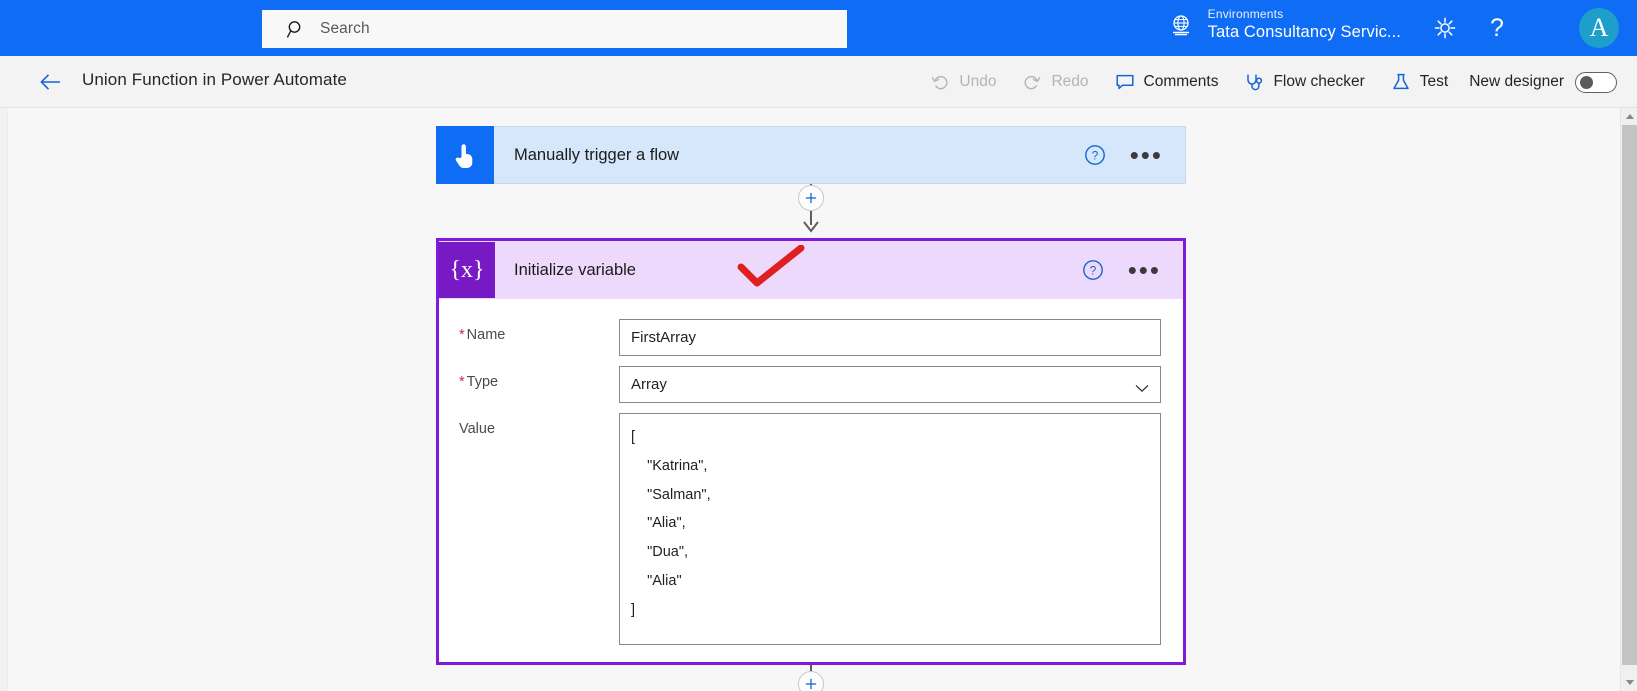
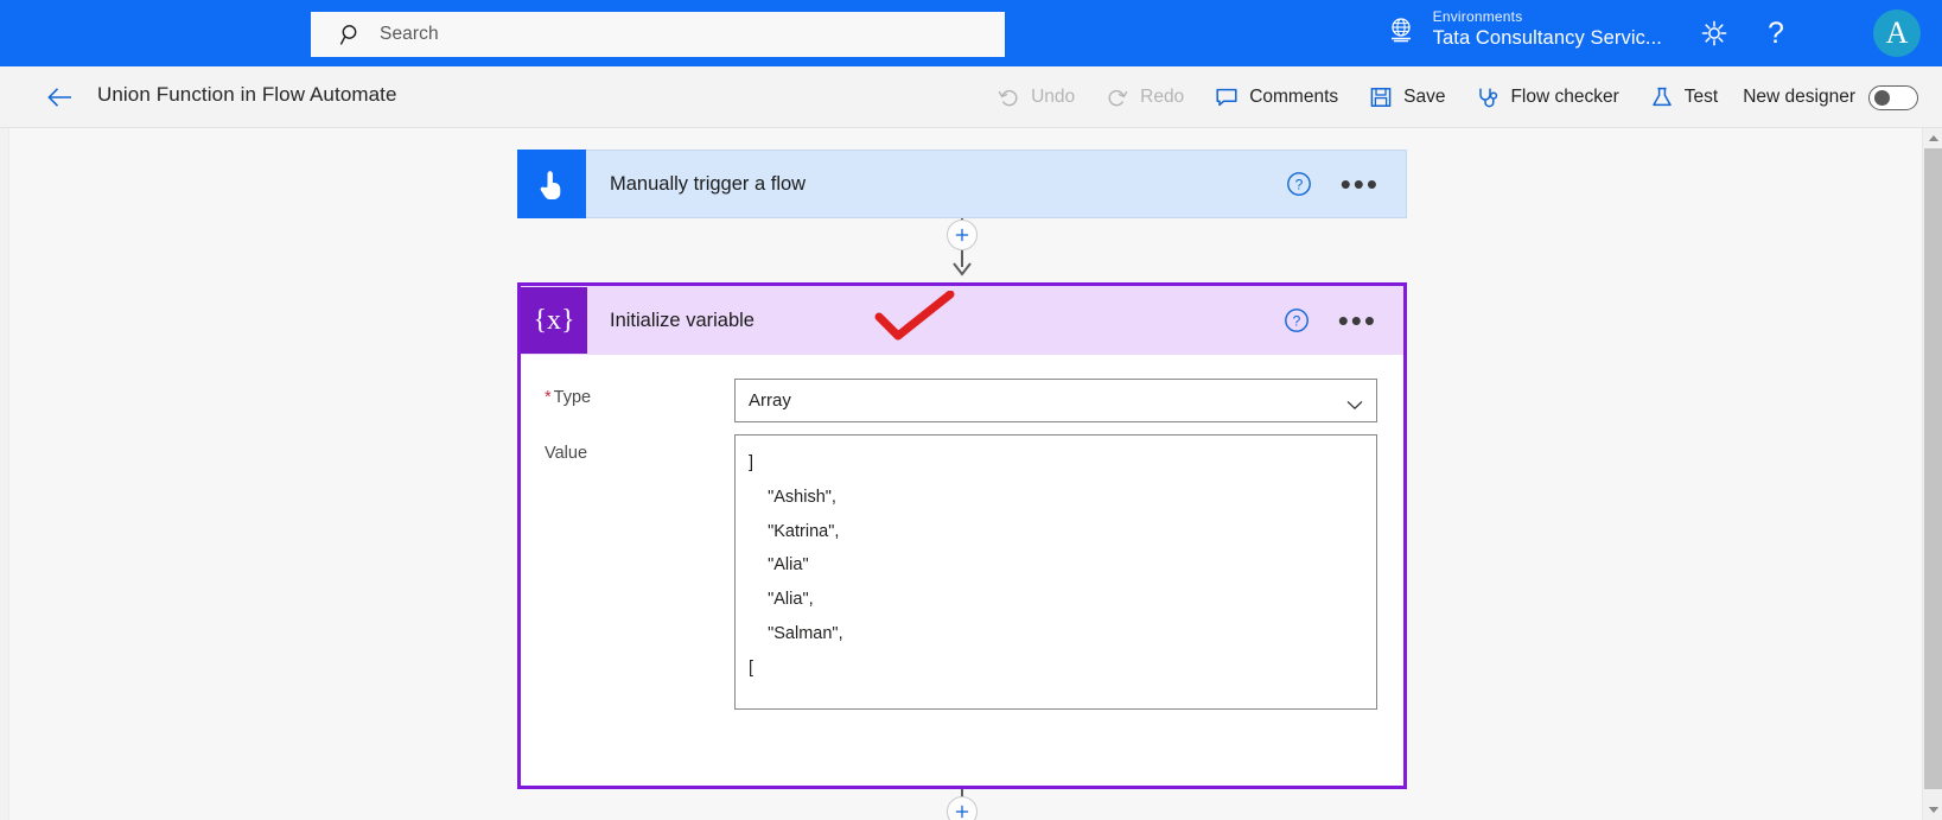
  Search
  Environments
  Tata Consultancy Servic...
  ?
  A
- Union Function in Power Automate
+ Union Function in Flow Automate
  Undo
  Redo
  Comments
+ Save
  Flow checker
  Test
  New designer
  Manually trigger a flow
  ?
  •••
  {x}
  Initialize variable
  ?
  •••
- * Name
- FirstArray
  * Type
  Array
  Value
- [
+ ]
+ "Ashish",
  "Katrina",
- "Salman",
+ "Alia"
  "Alia",
- "Dua",
- "Alia"
+ "Salman",
- ]
+ [
